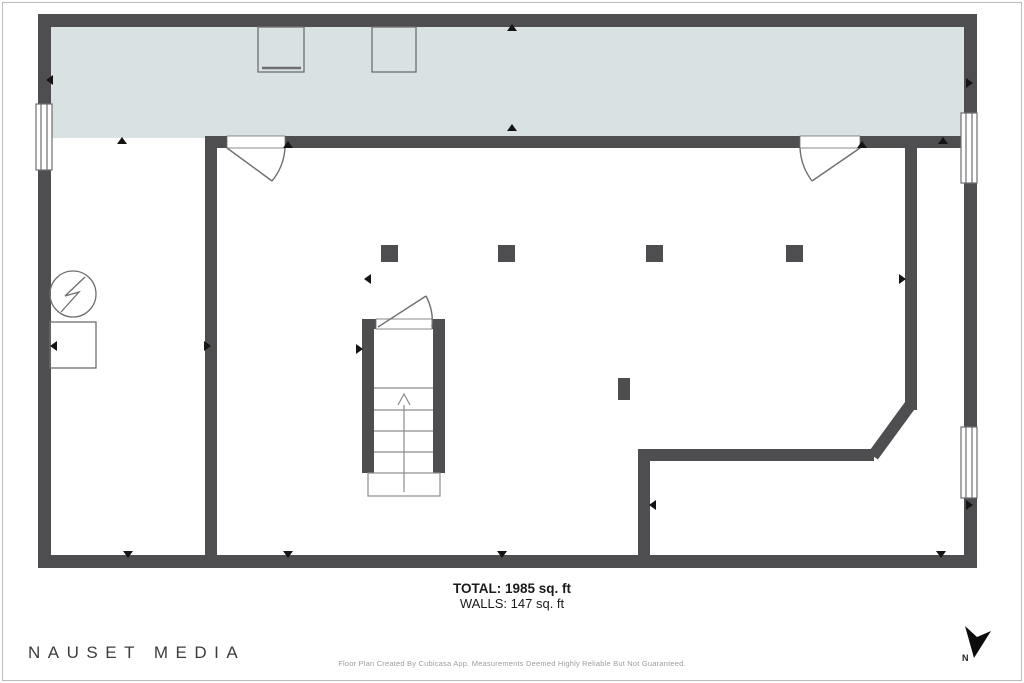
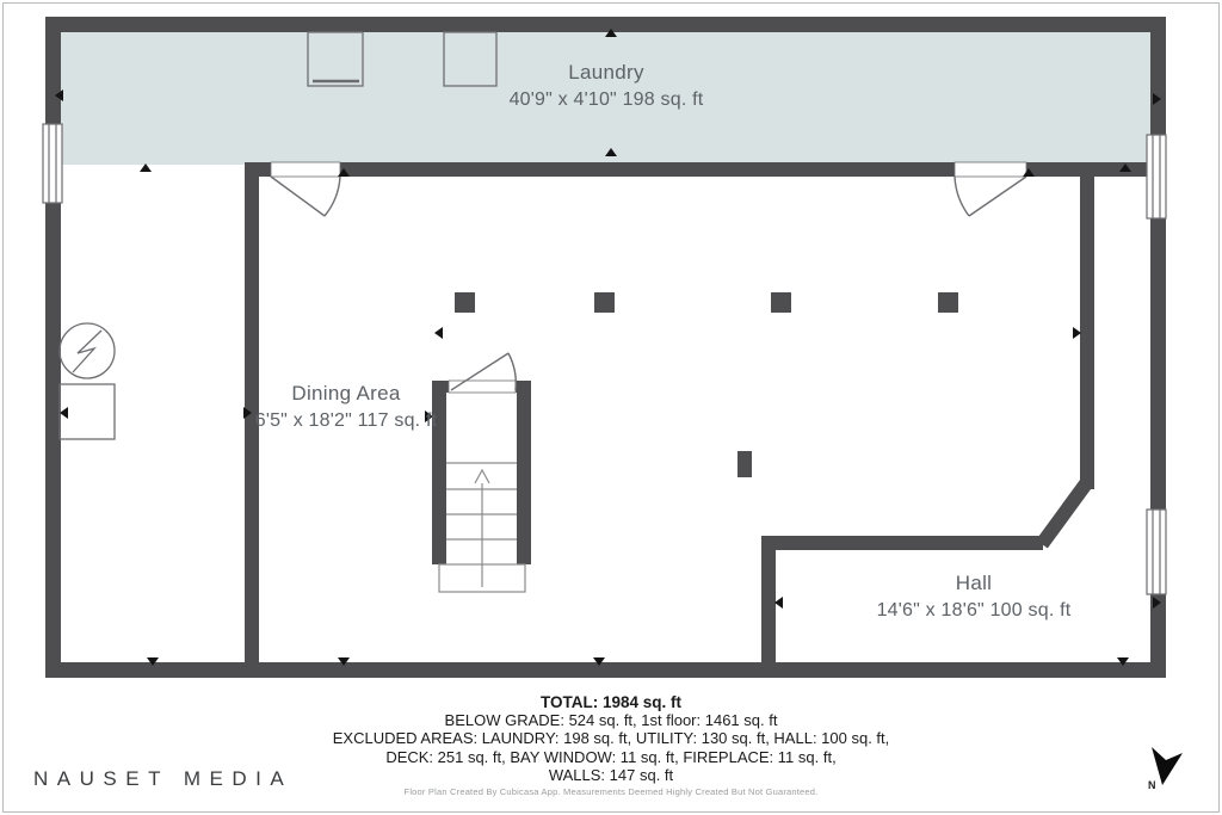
+ Laundry
+ 40'9" x 4'10" 198 sq. ft
+ Dining Area
+ 6'5" x 18'2" 117 sq. ft
+ Hall
+ 14'6" x 18'6" 100 sq. ft
- TOTAL: 1985 sq. ft
+ TOTAL: 1984 sq. ft
+ BELOW GRADE: 524 sq. ft, 1st floor: 1461 sq. ft
+ EXCLUDED AREAS: LAUNDRY: 198 sq. ft, UTILITY: 130 sq. ft, HALL: 100 sq. ft,
+ DECK: 251 sq. ft, BAY WINDOW: 11 sq. ft, FIREPLACE: 11 sq. ft,
  WALLS: 147 sq. ft
- Floor Plan Created By Cubicasa App. Measurements Deemed Highly Reliable But Not Guaranteed.
+ Floor Plan Created By Cubicasa App. Measurements Deemed Highly Created But Not Guaranteed.
  NAUSET MEDIA
  N
